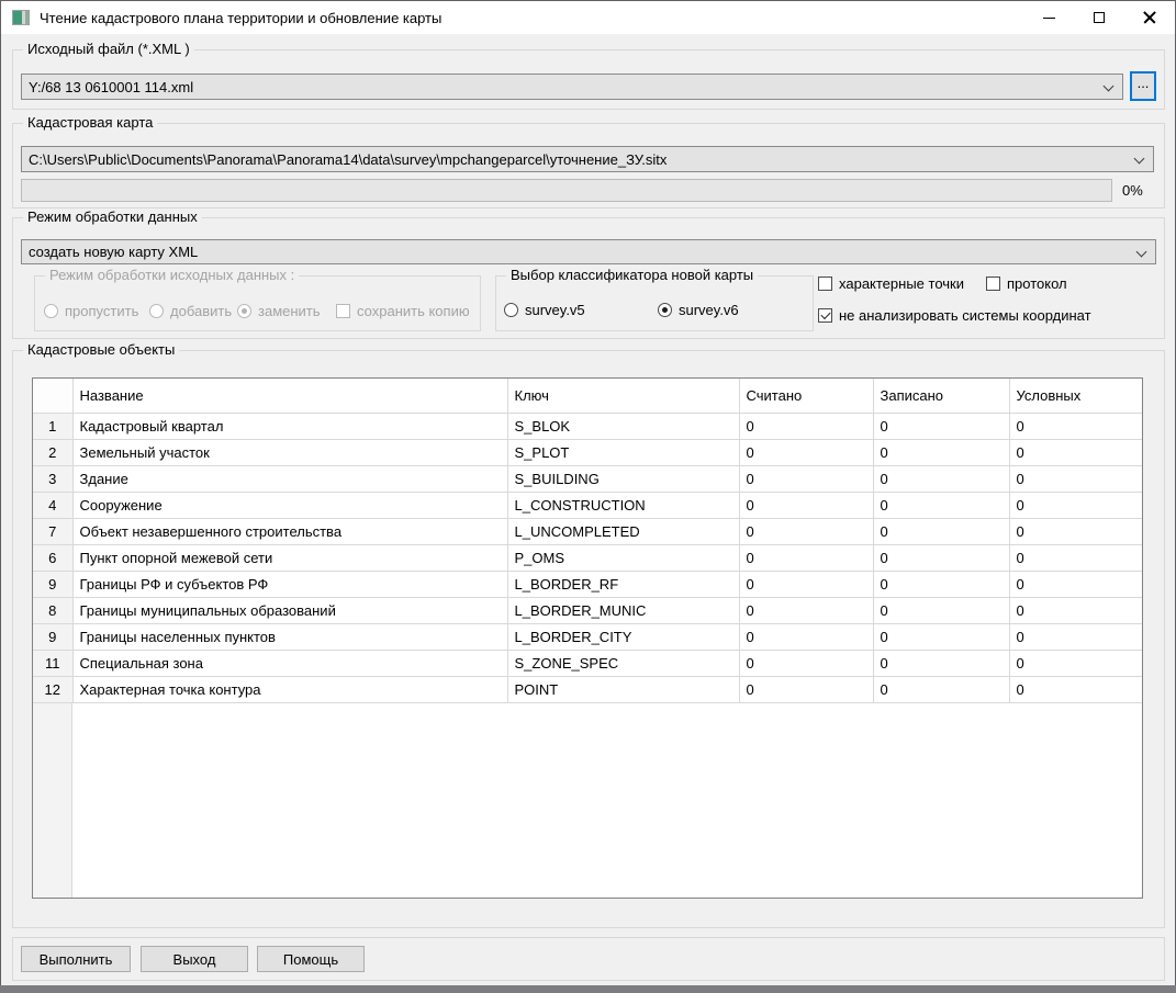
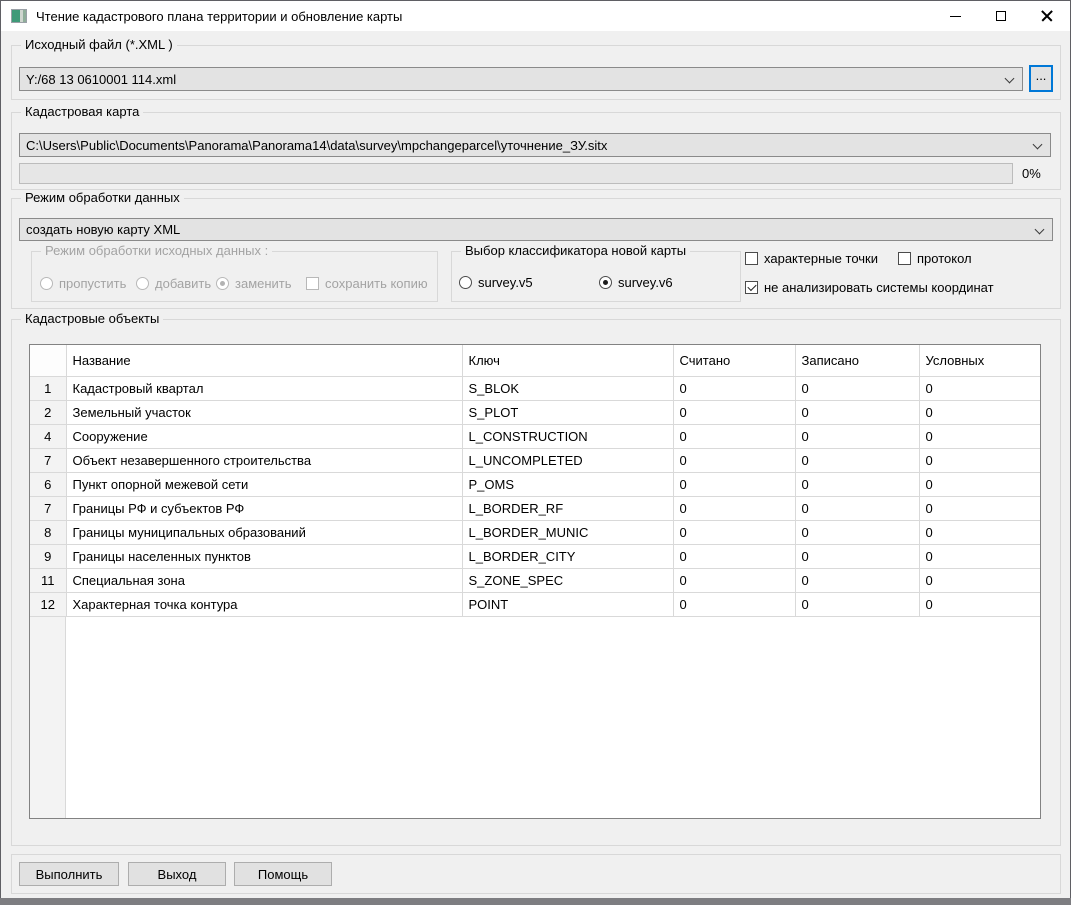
  Чтение кадастрового плана территории и обновление карты
  Исходный файл (*.XML )
  Y:/68 13 0610001 114.xml
  ...
  Кадастровая карта
  C:\Users\Public\Documents\Panorama\Panorama14\data\survey\mpchangeparcel\уточнение_ЗУ.sitx
  0%
  Режим обработки данных
  создать новую карту XML
  Режим обработки исходных данных :
  пропустить
  добавить
  заменить
  сохранить копию
  Выбор классификатора новой карты
  survey.v5
  survey.v6
  характерные точки
  протокол
  не анализировать системы координат
  Кадастровые объекты
  	Название	Ключ	Считано	Записано	Условных
  1	Кадастровый квартал	S_BLOK	0	0	0
  2	Земельный участок	S_PLOT	0	0	0
- 3	Здание	S_BUILDING	0	0	0
  4	Сооружение	L_CONSTRUCTION	0	0	0
  7	Объект незавершенного строительства	L_UNCOMPLETED	0	0	0
  6	Пункт опорной межевой сети	P_OMS	0	0	0
- 9	Границы РФ и субъектов РФ	L_BORDER_RF	0	0	0
+ 7	Границы РФ и субъектов РФ	L_BORDER_RF	0	0	0
  8	Границы муниципальных образований	L_BORDER_MUNIC	0	0	0
  9	Границы населенных пунктов	L_BORDER_CITY	0	0	0
  11	Специальная зона	S_ZONE_SPEC	0	0	0
  12	Характерная точка контура	POINT	0	0	0
  Выполнить
  Выход
  Помощь
